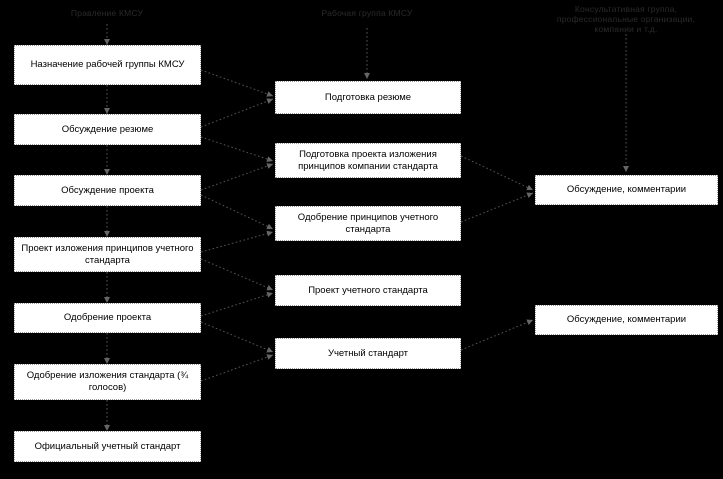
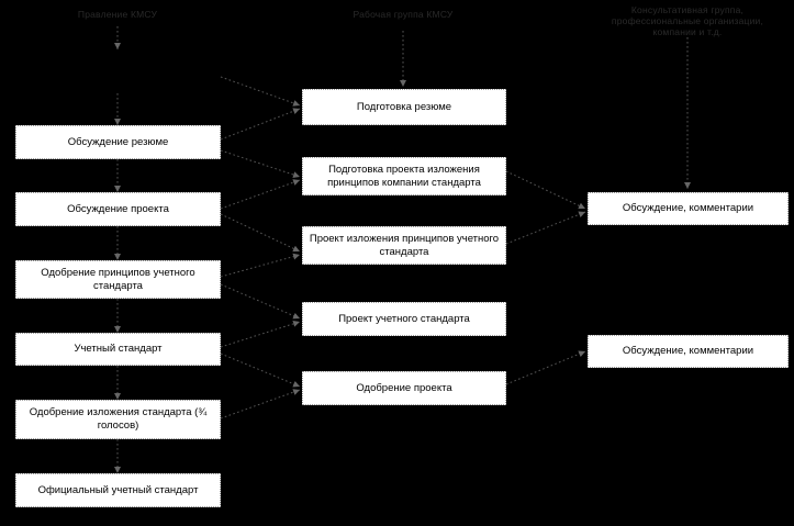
  Правление КМСУ
  Рабочая группа КМСУ
  Консультативная группа, профессиональные организации, компании и т.д.
- Назначение рабочей группы КМСУ
  Обсуждение резюме
  Обсуждение проекта
- Проект изложения принципов учетного стандарта
+ Одобрение принципов учетного стандарта
- Одобрение проекта
+ Учетный стандарт
  Одобрение изложения стандарта (¾ голосов)
  Официальный учетный стандарт
  Подготовка резюме
  Подготовка проекта изложения принципов компании стандарта
- Одобрение принципов учетного стандарта
+ Проект изложения принципов учетного стандарта
  Проект учетного стандарта
- Учетный стандарт
+ Одобрение проекта
  Обсуждение, комментарии
  Обсуждение, комментарии
